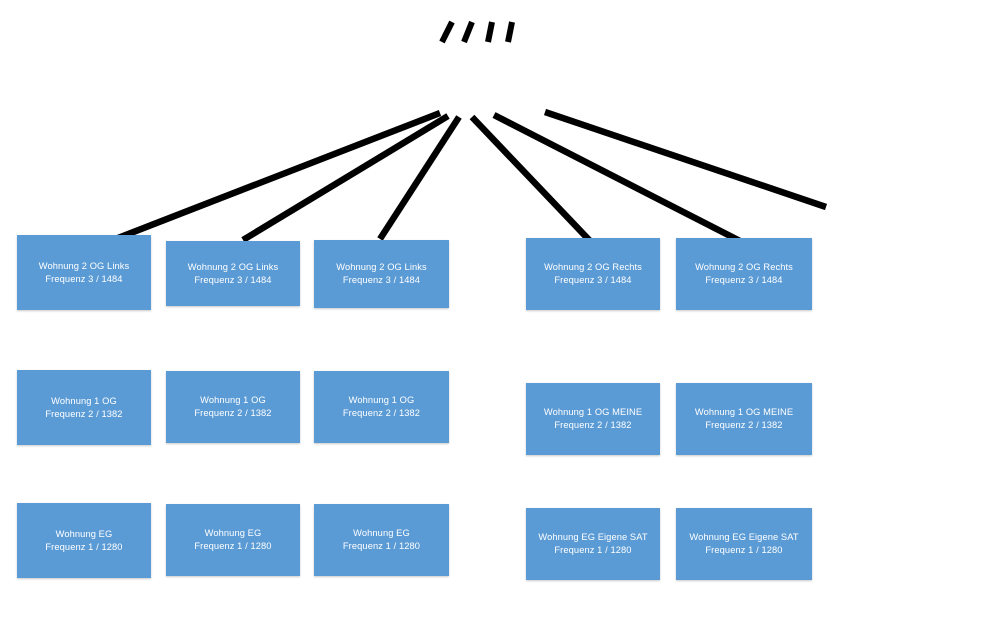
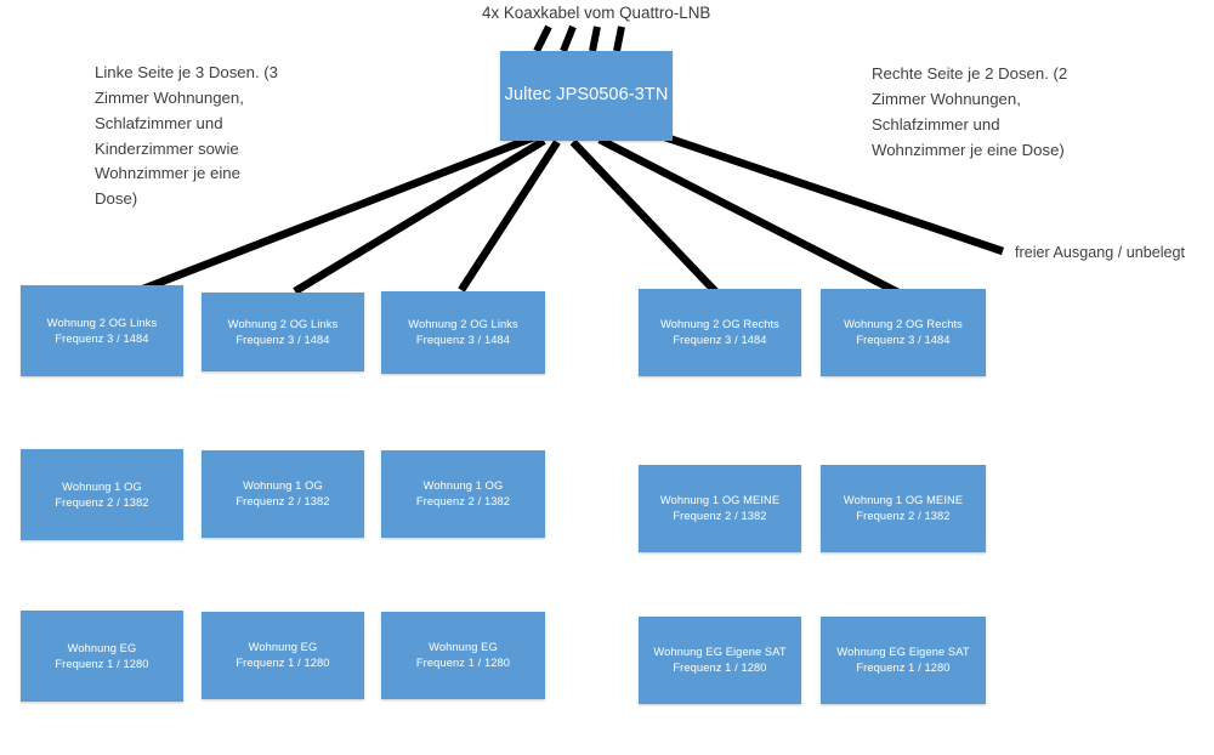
+ 4x Koaxkabel vom Quattro-LNB
+ Jultec JPS0506-3TN
+ Linke Seite je 3 Dosen. (3 Zimmer Wohnungen, Schlafzimmer und Kinderzimmer sowie Wohnzimmer je eine Dose)
+ Rechte Seite je 2 Dosen. (2 Zimmer Wohnungen, Schlafzimmer und Wohnzimmer je eine Dose)
+ freier Ausgang / unbelegt
  Wohnung 2 OG Links
  Frequenz 3 / 1484
  Wohnung 2 OG Links
  Frequenz 3 / 1484
  Wohnung 2 OG Links
  Frequenz 3 / 1484
  Wohnung 2 OG Rechts
  Frequenz 3 / 1484
  Wohnung 2 OG Rechts
  Frequenz 3 / 1484
  Wohnung 1 OG
  Frequenz 2 / 1382
  Wohnung 1 OG
  Frequenz 2 / 1382
  Wohnung 1 OG
  Frequenz 2 / 1382
  Wohnung 1 OG MEINE
  Frequenz 2 / 1382
  Wohnung 1 OG MEINE
  Frequenz 2 / 1382
  Wohnung EG
  Frequenz 1 / 1280
  Wohnung EG
  Frequenz 1 / 1280
  Wohnung EG
  Frequenz 1 / 1280
  Wohnung EG Eigene SAT
  Frequenz 1 / 1280
  Wohnung EG Eigene SAT
  Frequenz 1 / 1280
